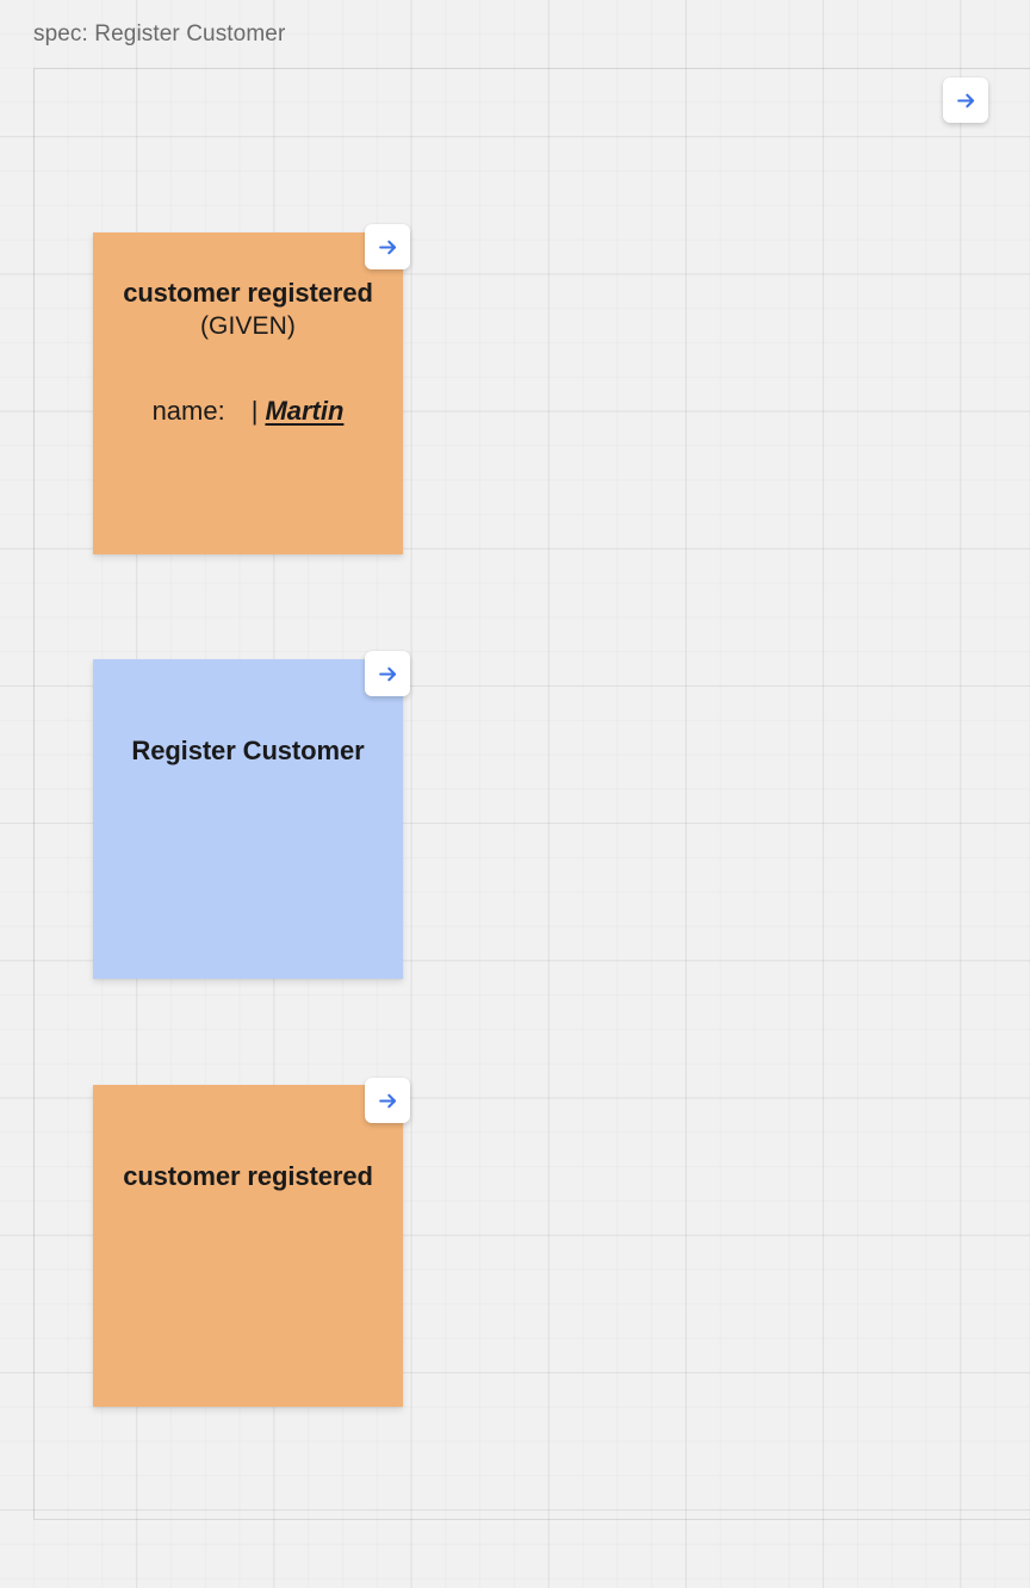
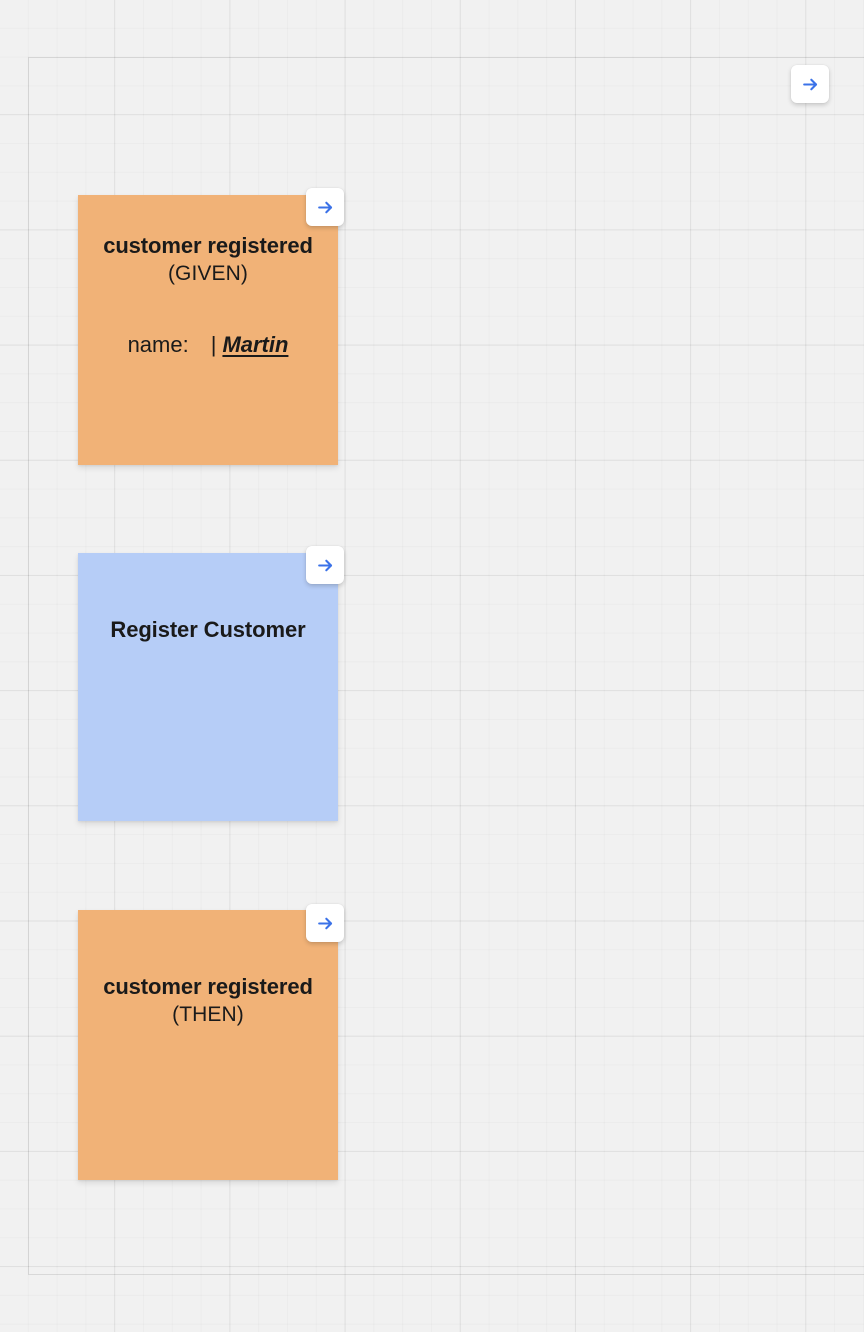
- spec: Register Customer
  customer registered
  (GIVEN)
  name:
  |
  Martin
  Register Customer
  customer registered
+ (THEN)
